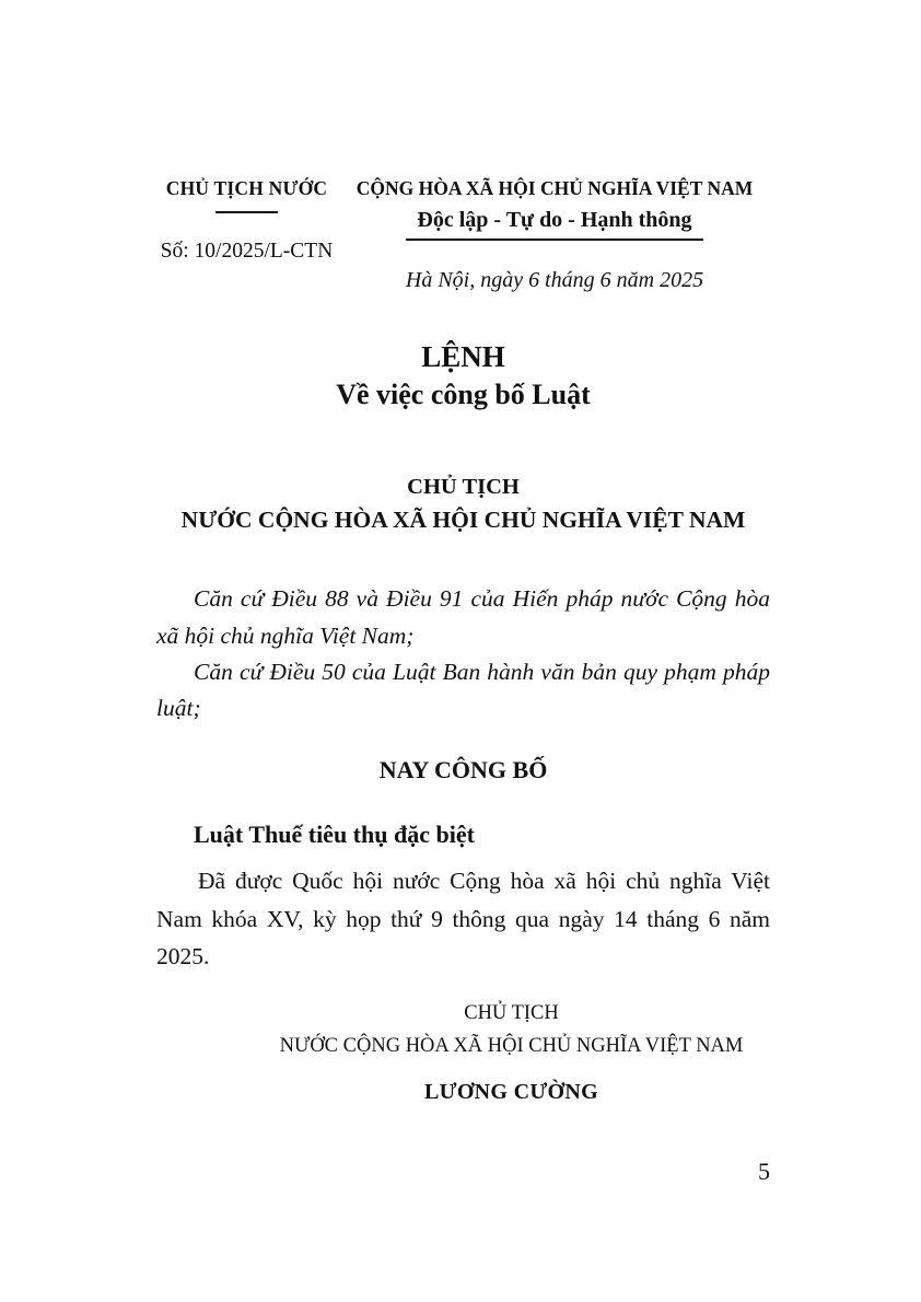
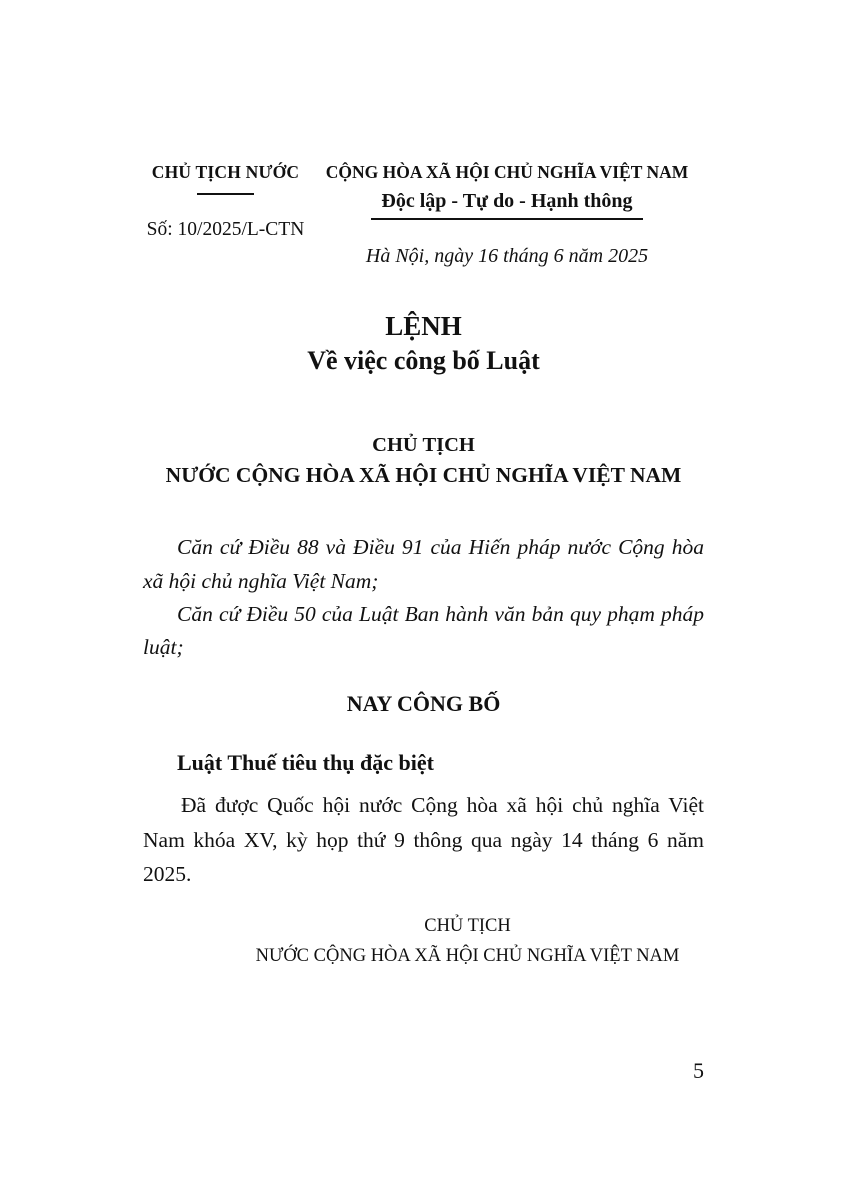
  CHỦ TỊCH NƯỚC
  Số: 10/2025/L-CTN
  CỘNG HÒA XÃ HỘI CHỦ NGHĨA VIỆT NAM
  Độc lập - Tự do - Hạnh thông
- Hà Nội, ngày 6 tháng 6 năm 2025
+ Hà Nội, ngày 16 tháng 6 năm 2025
  LỆNH
  Về việc công bố Luật
  CHỦ TỊCH
  NƯỚC CỘNG HÒA XÃ HỘI CHỦ NGHĨA VIỆT NAM
  Căn cứ Điều 88 và Điều 91 của Hiến pháp nước Cộng hòa xã hội chủ nghĩa Việt Nam;
  Căn cứ Điều 50 của Luật Ban hành văn bản quy phạm pháp luật;
  NAY CÔNG BỐ
  Luật Thuế tiêu thụ đặc biệt
  Đã được Quốc hội nước Cộng hòa xã hội chủ nghĩa Việt Nam khóa XV, kỳ họp thứ 9 thông qua ngày 14 tháng 6 năm 2025.
  CHỦ TỊCH
  NƯỚC CỘNG HÒA XÃ HỘI CHỦ NGHĨA VIỆT NAM
- LƯƠNG CƯỜNG
  5
